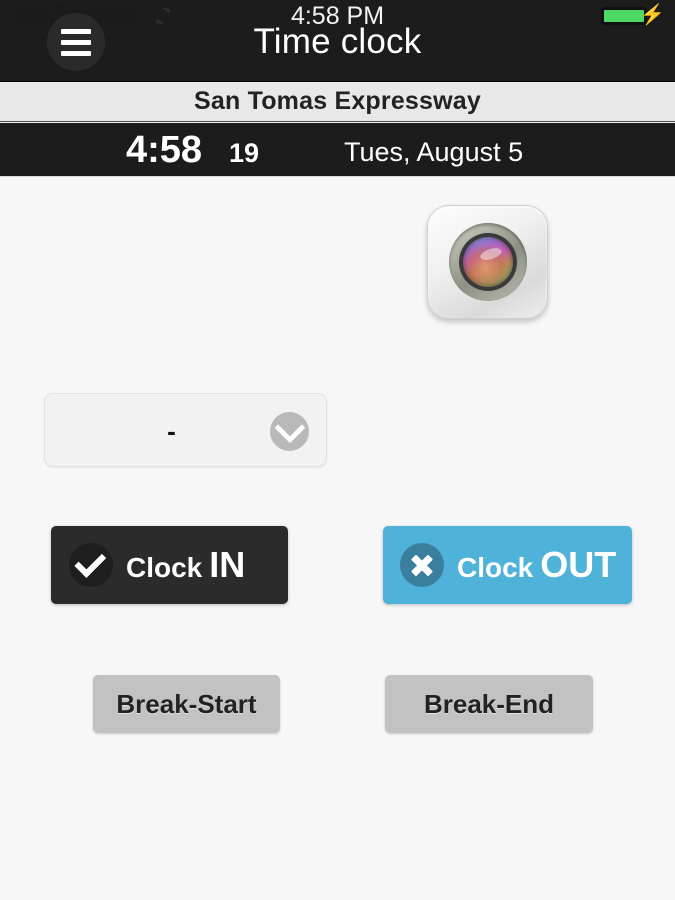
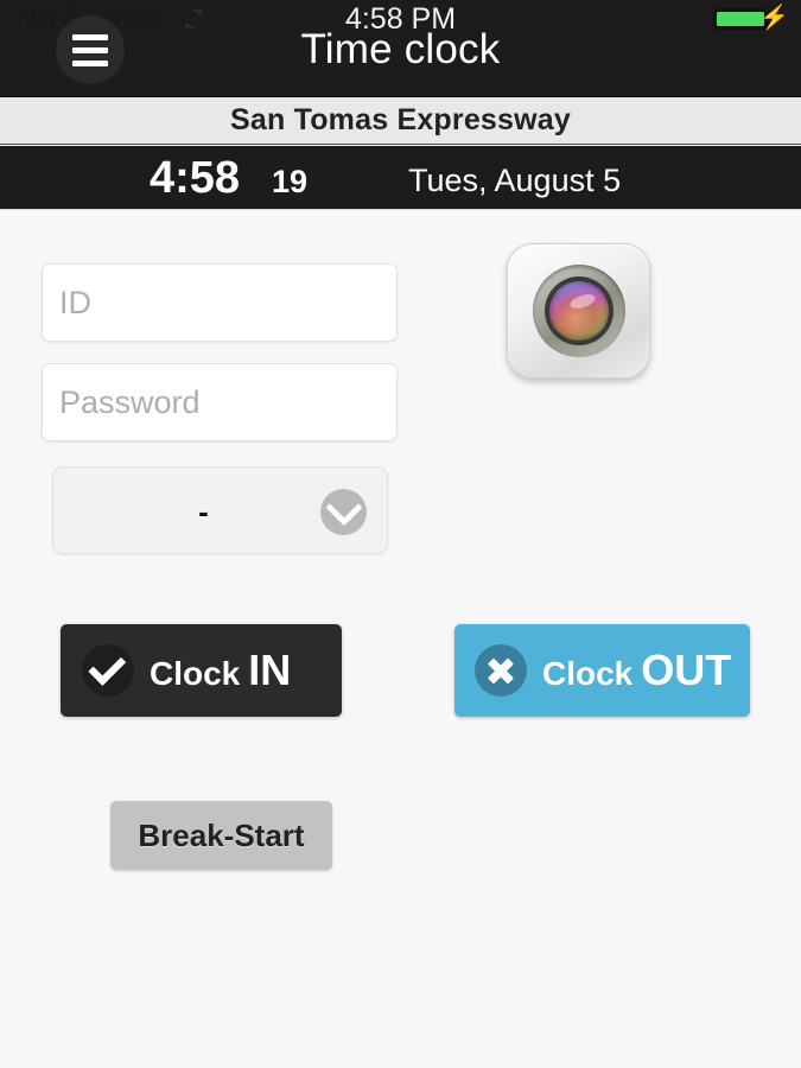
  No Svice
  4:58 PM
  ⚡
  Time clock
  San Tomas Expressway
  4:58
  19
  Tues, August 5
+ ID
+ Password
  -
  Clock IN
  Clock OUT
  Break-Start
- Break-End
